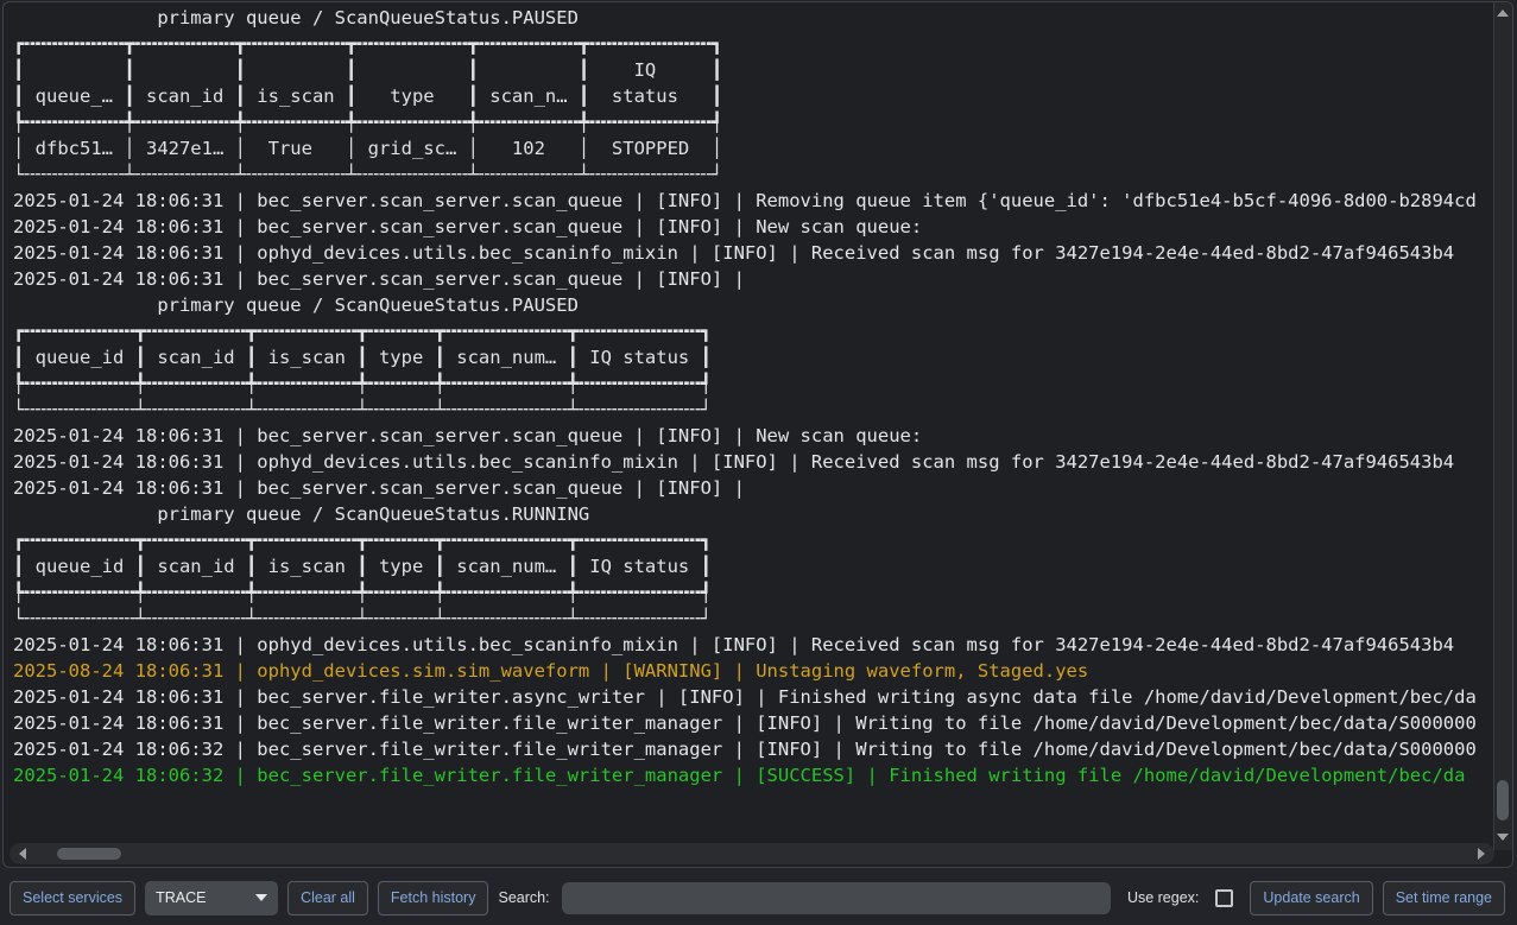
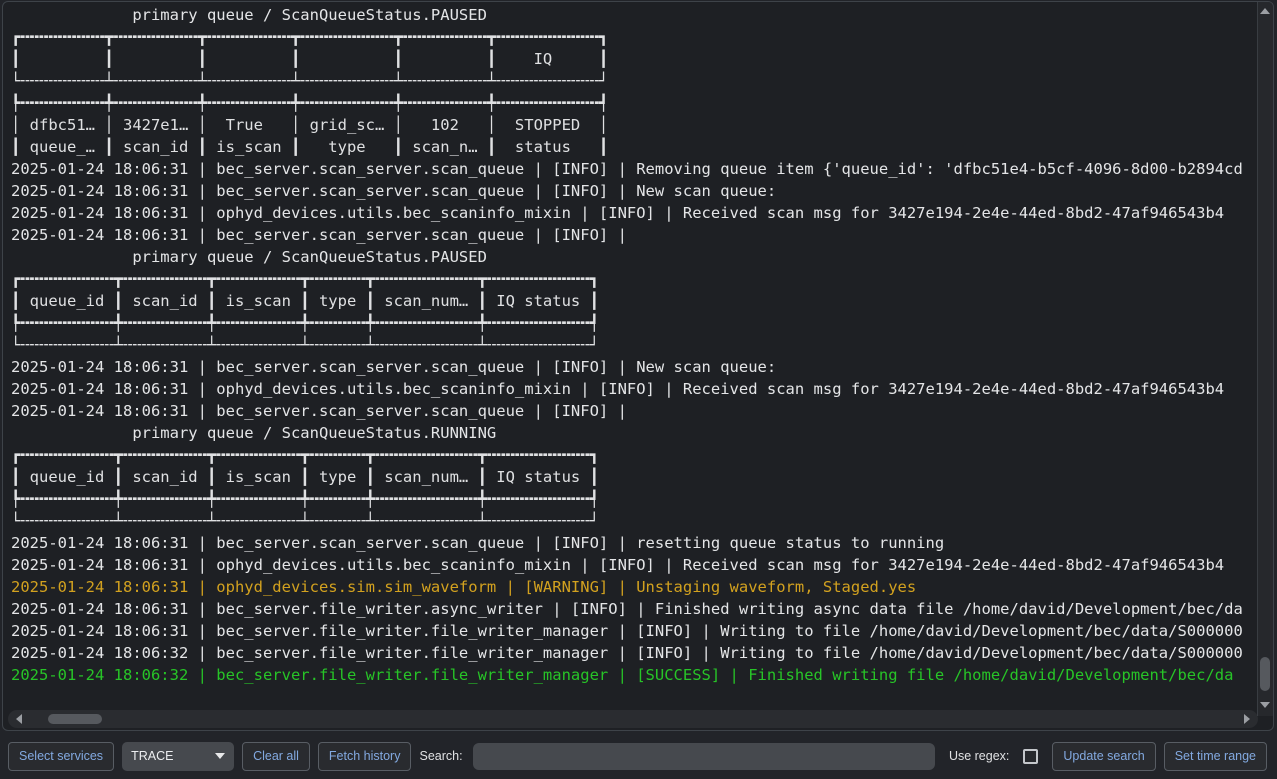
  primary queue / ScanQueueStatus.PAUSED
  ┏╍╍╍╍╍╍╍╍╍┳╍╍╍╍╍╍╍╍╍┳╍╍╍╍╍╍╍╍╍┳╍╍╍╍╍╍╍╍╍╍┳╍╍╍╍╍╍╍╍╍┳╍╍╍╍╍╍╍╍╍╍╍┓
  ┃ ┃ ┃ ┃ ┃ ┃ IQ ┃
- ┃ queue_… ┃ scan_id ┃ is_scan ┃ type ┃ scan_n… ┃ status ┃
+ └╌╌╌╌╌╌╌╌╌┴╌╌╌╌╌╌╌╌╌┴╌╌╌╌╌╌╌╌╌┴╌╌╌╌╌╌╌╌╌╌┴╌╌╌╌╌╌╌╌╌┴╌╌╌╌╌╌╌╌╌╌╌┘
  ┡╍╍╍╍╍╍╍╍╍╇╍╍╍╍╍╍╍╍╍╇╍╍╍╍╍╍╍╍╍╇╍╍╍╍╍╍╍╍╍╍╇╍╍╍╍╍╍╍╍╍╇╍╍╍╍╍╍╍╍╍╍╍┩
  │ dfbc51… │ 3427e1… │ True │ grid_sc… │ 102 │ STOPPED │
- └╌╌╌╌╌╌╌╌╌┴╌╌╌╌╌╌╌╌╌┴╌╌╌╌╌╌╌╌╌┴╌╌╌╌╌╌╌╌╌╌┴╌╌╌╌╌╌╌╌╌┴╌╌╌╌╌╌╌╌╌╌╌┘
+ ┃ queue_… ┃ scan_id ┃ is_scan ┃ type ┃ scan_n… ┃ status ┃
  2025-01-24 18:06:31 | bec_server.scan_server.scan_queue | [INFO] | Removing queue item {'queue_id': 'dfbc51e4-b5cf-4096-8d00-b2894cd
  2025-01-24 18:06:31 | bec_server.scan_server.scan_queue | [INFO] | New scan queue:
  2025-01-24 18:06:31 | ophyd_devices.utils.bec_scaninfo_mixin | [INFO] | Received scan msg for 3427e194-2e4e-44ed-8bd2-47af946543b4
  2025-01-24 18:06:31 | bec_server.scan_server.scan_queue | [INFO] |
  primary queue / ScanQueueStatus.PAUSED
  ┏╍╍╍╍╍╍╍╍╍╍┳╍╍╍╍╍╍╍╍╍┳╍╍╍╍╍╍╍╍╍┳╍╍╍╍╍╍┳╍╍╍╍╍╍╍╍╍╍╍┳╍╍╍╍╍╍╍╍╍╍╍┓
  ┃ queue_id ┃ scan_id ┃ is_scan ┃ type ┃ scan_num… ┃ IQ status ┃
  ┡╍╍╍╍╍╍╍╍╍╍╇╍╍╍╍╍╍╍╍╍╇╍╍╍╍╍╍╍╍╍╇╍╍╍╍╍╍╇╍╍╍╍╍╍╍╍╍╍╍╇╍╍╍╍╍╍╍╍╍╍╍┩
  └╌╌╌╌╌╌╌╌╌╌┴╌╌╌╌╌╌╌╌╌┴╌╌╌╌╌╌╌╌╌┴╌╌╌╌╌╌┴╌╌╌╌╌╌╌╌╌╌╌┴╌╌╌╌╌╌╌╌╌╌╌┘
  2025-01-24 18:06:31 | bec_server.scan_server.scan_queue | [INFO] | New scan queue:
  2025-01-24 18:06:31 | ophyd_devices.utils.bec_scaninfo_mixin | [INFO] | Received scan msg for 3427e194-2e4e-44ed-8bd2-47af946543b4
  2025-01-24 18:06:31 | bec_server.scan_server.scan_queue | [INFO] |
  primary queue / ScanQueueStatus.RUNNING
  ┏╍╍╍╍╍╍╍╍╍╍┳╍╍╍╍╍╍╍╍╍┳╍╍╍╍╍╍╍╍╍┳╍╍╍╍╍╍┳╍╍╍╍╍╍╍╍╍╍╍┳╍╍╍╍╍╍╍╍╍╍╍┓
  ┃ queue_id ┃ scan_id ┃ is_scan ┃ type ┃ scan_num… ┃ IQ status ┃
  ┡╍╍╍╍╍╍╍╍╍╍╇╍╍╍╍╍╍╍╍╍╇╍╍╍╍╍╍╍╍╍╇╍╍╍╍╍╍╇╍╍╍╍╍╍╍╍╍╍╍╇╍╍╍╍╍╍╍╍╍╍╍┩
  └╌╌╌╌╌╌╌╌╌╌┴╌╌╌╌╌╌╌╌╌┴╌╌╌╌╌╌╌╌╌┴╌╌╌╌╌╌┴╌╌╌╌╌╌╌╌╌╌╌┴╌╌╌╌╌╌╌╌╌╌╌┘
+ 2025-01-24 18:06:31 | bec_server.scan_server.scan_queue | [INFO] | resetting queue status to running
  2025-01-24 18:06:31 | ophyd_devices.utils.bec_scaninfo_mixin | [INFO] | Received scan msg for 3427e194-2e4e-44ed-8bd2-47af946543b4
- 2025-08-24 18:06:31 | ophyd_devices.sim.sim_waveform | [WARNING] | Unstaging waveform, Staged.yes
+ 2025-01-24 18:06:31 | ophyd_devices.sim.sim_waveform | [WARNING] | Unstaging waveform, Staged.yes
  2025-01-24 18:06:31 | bec_server.file_writer.async_writer | [INFO] | Finished writing async data file /home/david/Development/bec/da
  2025-01-24 18:06:31 | bec_server.file_writer.file_writer_manager | [INFO] | Writing to file /home/david/Development/bec/data/S000000
  2025-01-24 18:06:32 | bec_server.file_writer.file_writer_manager | [INFO] | Writing to file /home/david/Development/bec/data/S000000
  2025-01-24 18:06:32 | bec_server.file_writer.file_writer_manager | [SUCCESS] | Finished writing file /home/david/Development/bec/da
  Select services
  TRACE
  Clear all
  Fetch history
  Search:
  Use regex:
  Update search
  Set time range
